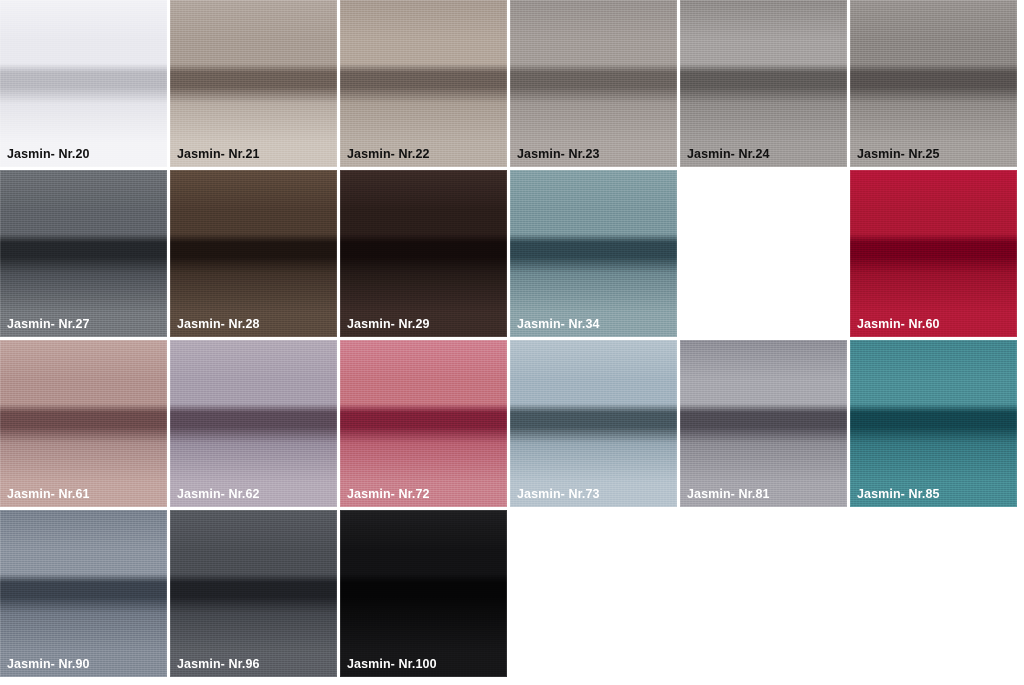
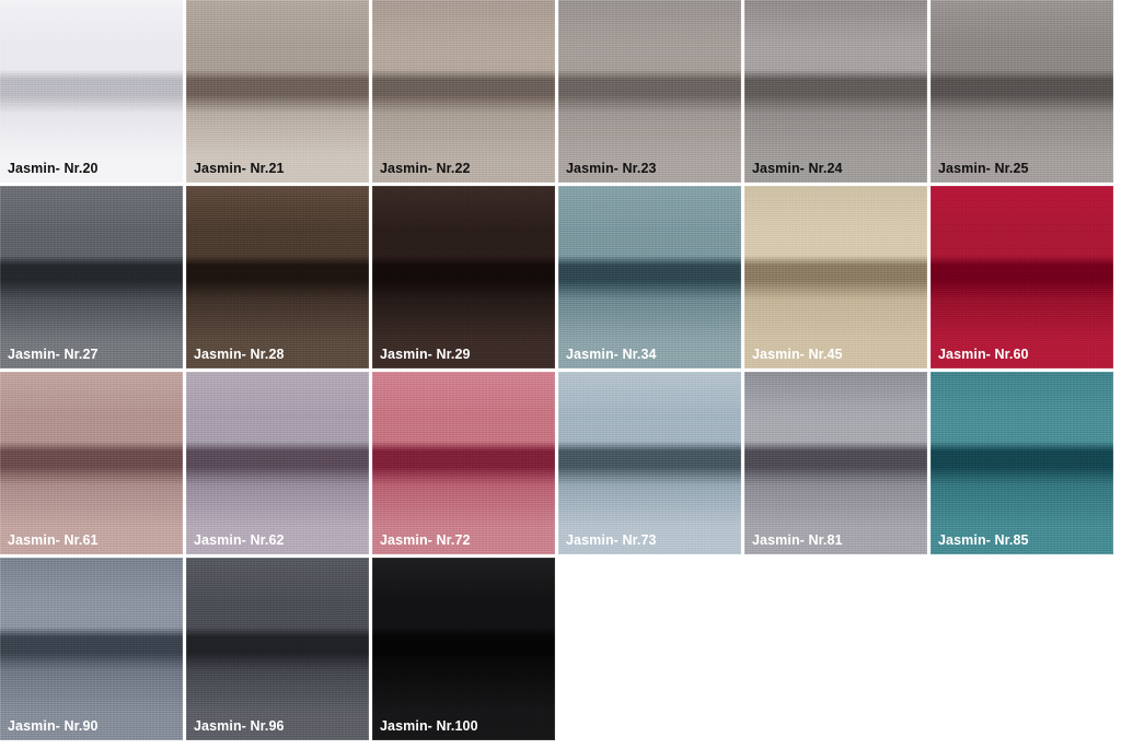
  Jasmin- Nr.20
  Jasmin- Nr.21
  Jasmin- Nr.22
  Jasmin- Nr.23
  Jasmin- Nr.24
  Jasmin- Nr.25
  Jasmin- Nr.27
  Jasmin- Nr.28
  Jasmin- Nr.29
  Jasmin- Nr.34
+ Jasmin- Nr.45
  Jasmin- Nr.60
  Jasmin- Nr.61
  Jasmin- Nr.62
  Jasmin- Nr.72
  Jasmin- Nr.73
  Jasmin- Nr.81
  Jasmin- Nr.85
  Jasmin- Nr.90
  Jasmin- Nr.96
  Jasmin- Nr.100
